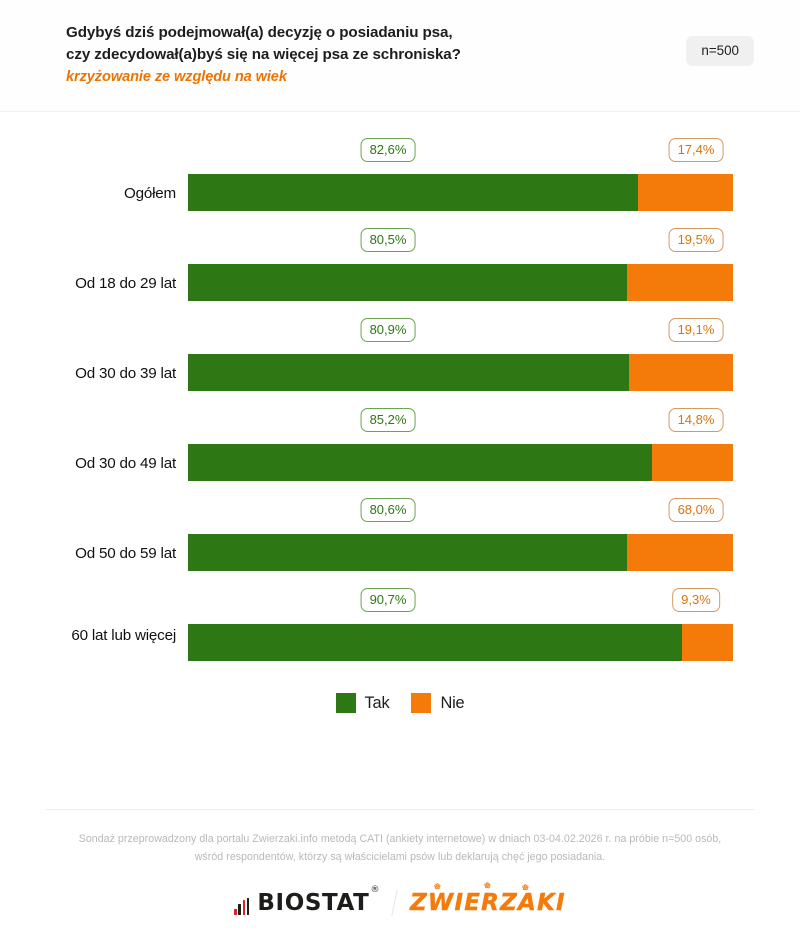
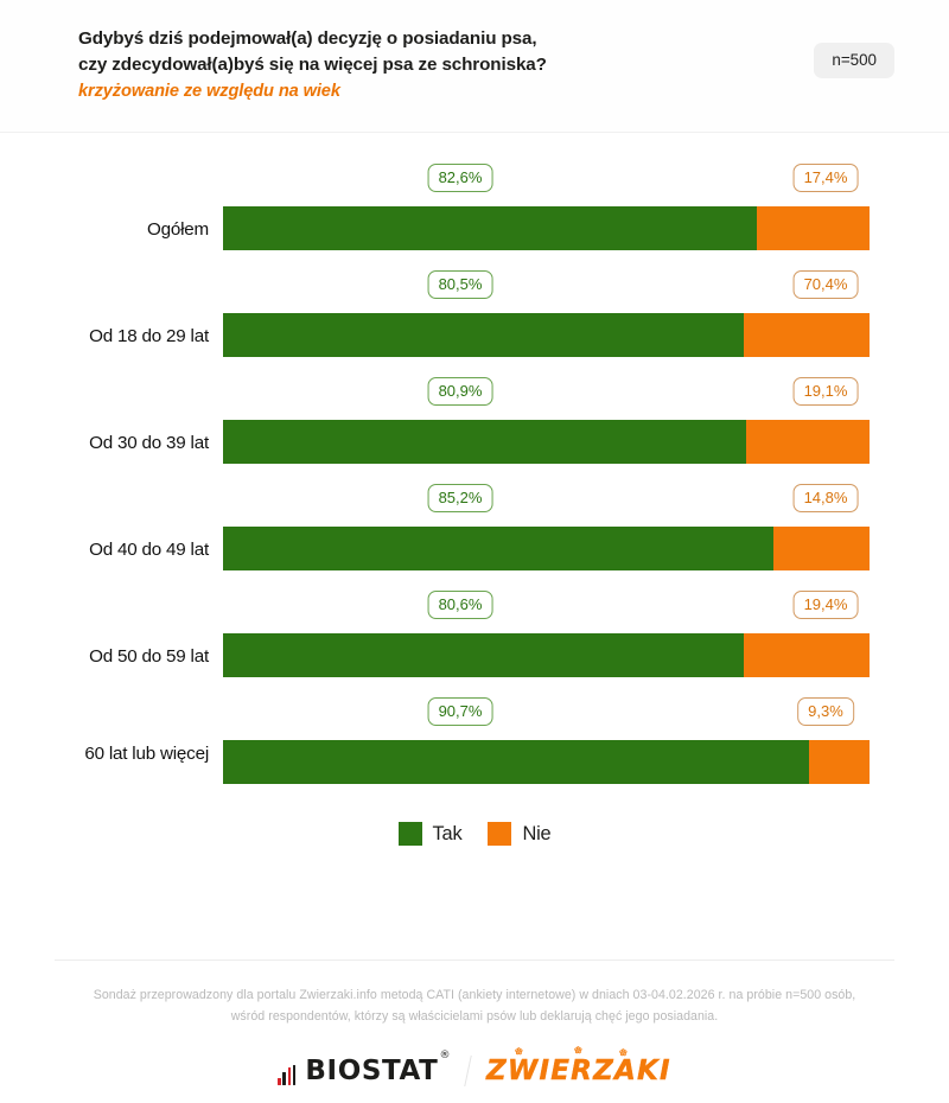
  Gdybyś dziś podejmował(a) decyzję o posiadaniu psa,
  czy zdecydował(a)byś się na więcej psa ze schroniska?
  krzyżowanie ze względu na wiek
  n=500
  Ogółem
  82,6%
  17,4%
  Od 18 do 29 lat
  80,5%
- 19,5%
+ 70,4%
  Od 30 do 39 lat
  80,9%
  19,1%
- Od 30 do 49 lat
+ Od 40 do 49 lat
  85,2%
  14,8%
  Od 50 do 59 lat
  80,6%
- 68,0%
+ 19,4%
  60 lat lub więcej
  90,7%
  9,3%
  Tak
  Nie
  Sondaż przeprowadzony dla portalu Zwierzaki.info metodą CATI (ankiety internetowe) w dniach 03-04.02.2026 r. na próbie n=500 osób,
  wśród respondentów, którzy są właścicielami psów lub deklarują chęć jego posiadania.
  BIOSTAT®
  ❀
  ❀
  ❀
  ZWIERZAKI
